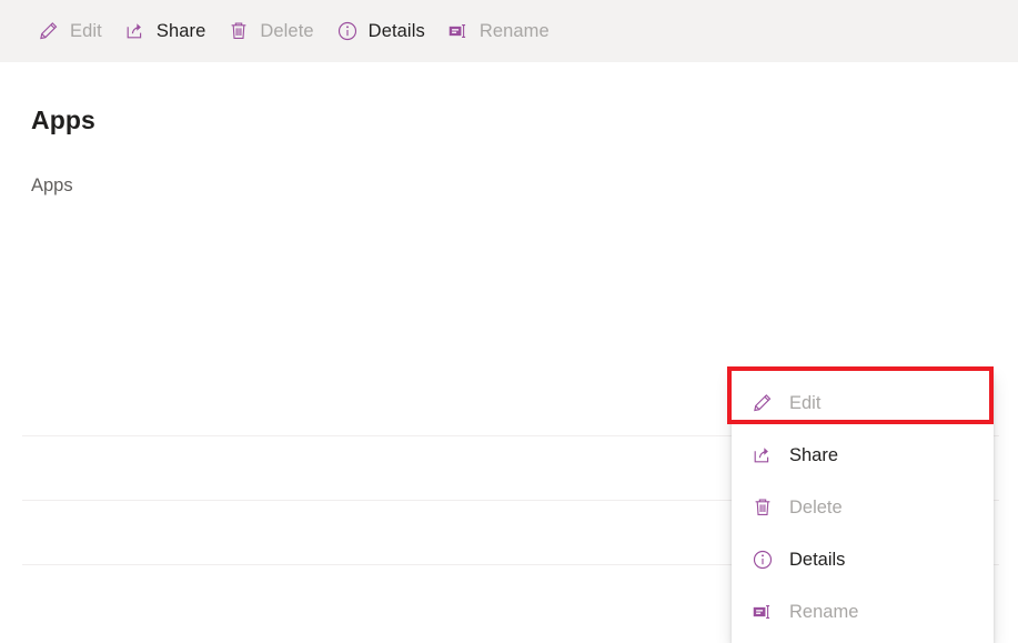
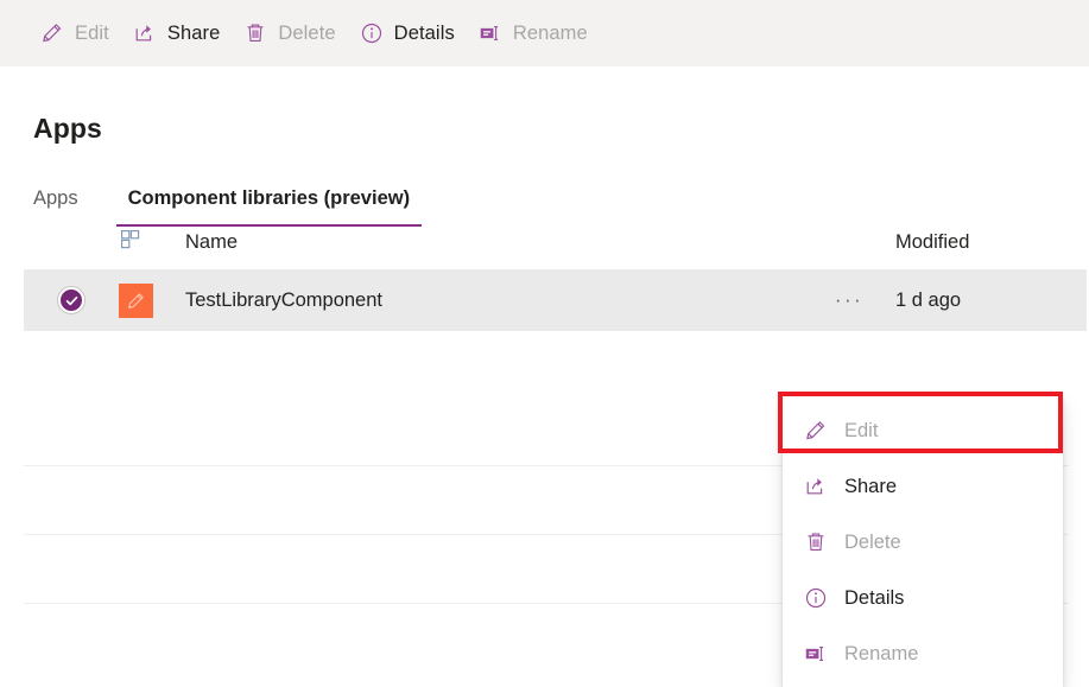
  Edit
  Share
  Delete
  Details
  Rename
  Apps
  Apps
+ Component libraries (preview)
+ Name
+ Modified
+ TestLibraryComponent
+ ···
+ 1 d ago
  Edit
  Share
  Delete
  Details
  Rename
